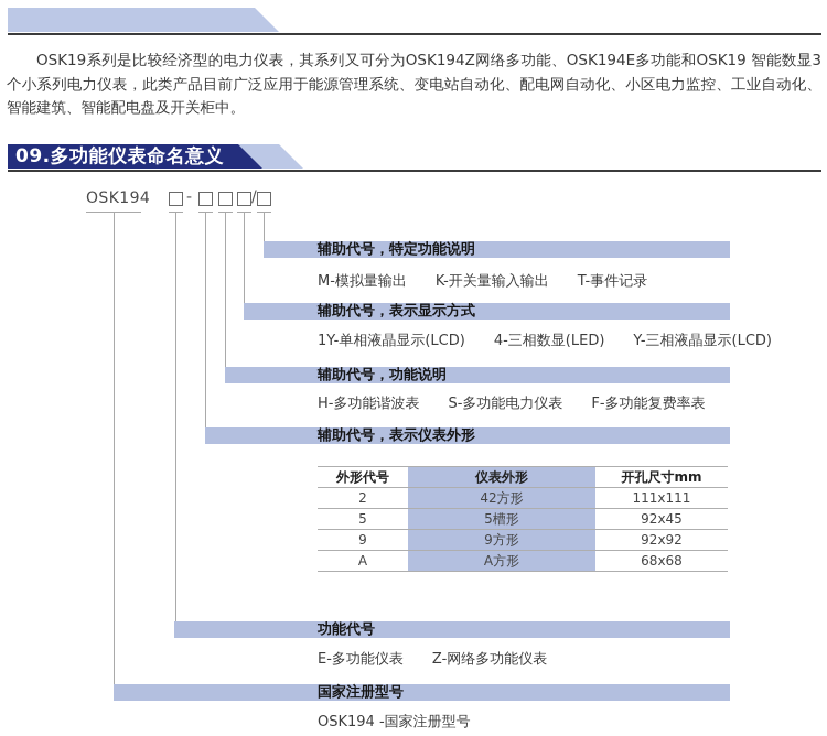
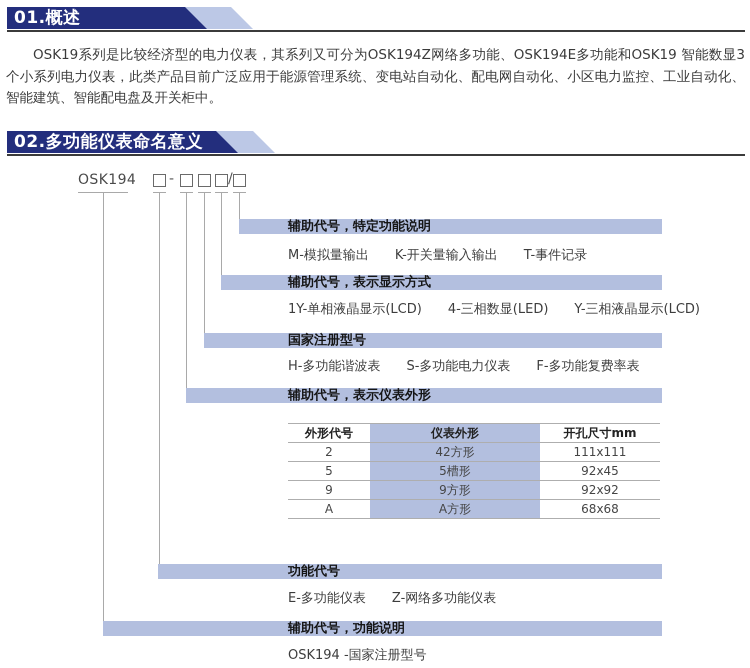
+ 01.概述
  OSK19系列是比较经济型的电力仪表，其系列又可分为OSK194Z网络多功能、OSK194E多功能和OSK19 智能数显3个小系列电力仪表，此类产品目前广泛应用于能源管理系统、变电站自动化、配电网自动化、小区电力监控、工业自动化、智能建筑、智能配电盘及开关柜中。
- 09.多功能仪表命名意义
+ 02.多功能仪表命名意义
  OSK194
  -
  /
  辅助代号，特定功能说明
  辅助代号，表示显示方式
- 辅助代号，功能说明
+ 国家注册型号
  辅助代号，表示仪表外形
  功能代号
- 国家注册型号
+ 辅助代号，功能说明
  M-模拟量输出 K-开关量输入输出 T-事件记录
  1Y-单相液晶显示(LCD) 4-三相数显(LED) Y-三相液晶显示(LCD)
  H-多功能谐波表 S-多功能电力仪表 F-多功能复费率表
  E-多功能仪表 Z-网络多功能仪表
  OSK194 -国家注册型号
  外形代号	仪表外形	开孔尺寸mm
  2	42方形	111x111
  5	5槽形	92x45
  9	9方形	92x92
  A	A方形	68x68
